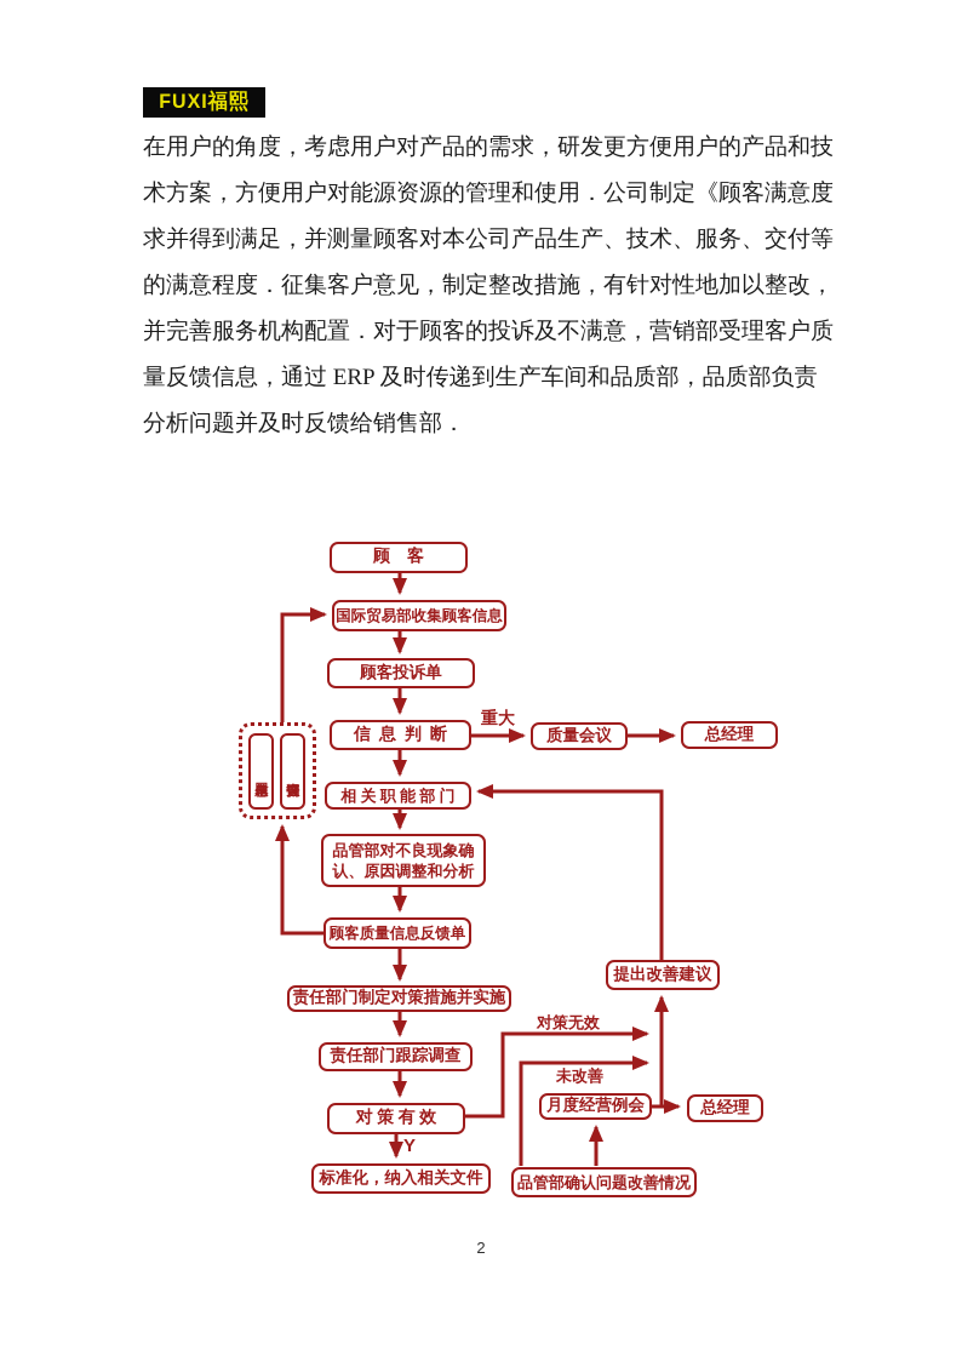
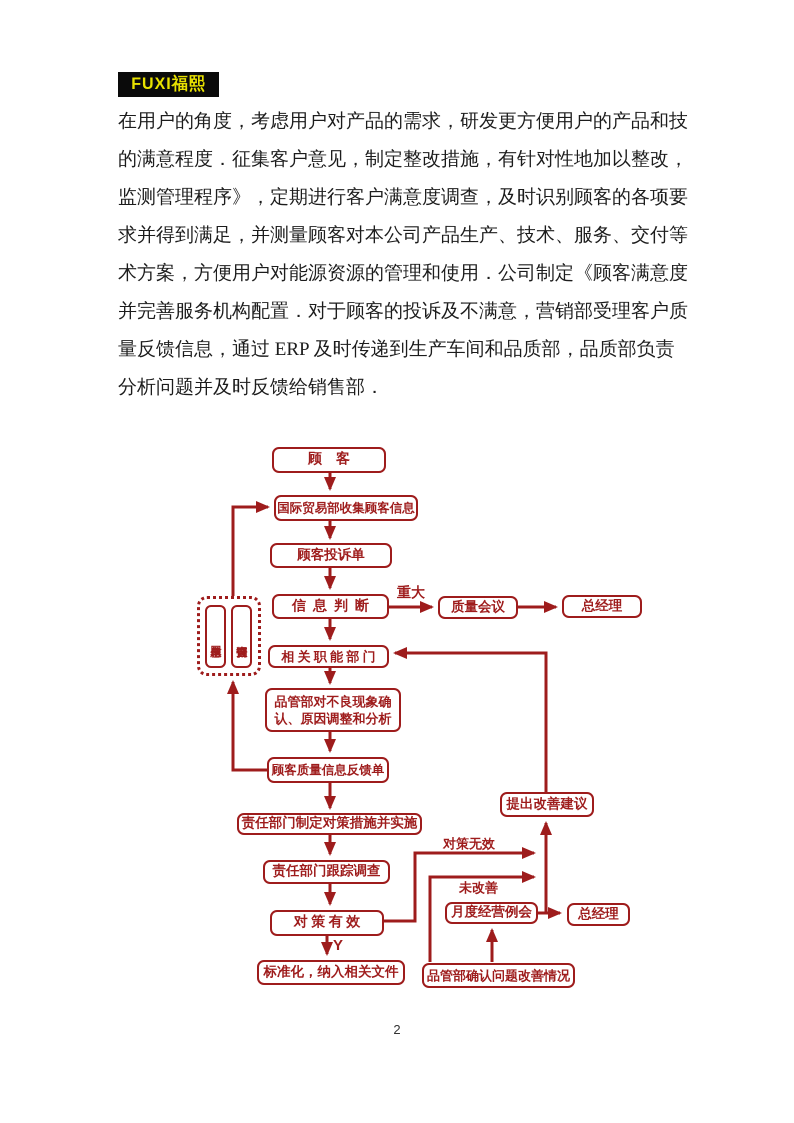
  FUXI福熙
  在用户的角度，考虑用户对产品的需求，研发更方便用户的产品和技
- 术方案，方便用户对能源资源的管理和使用．公司制定《顾客满意度
+ 的满意程度．征集客户意见，制定整改措施，有针对性地加以整改，
+ 监测管理程序》，定期进行客户满意度调查，及时识别顾客的各项要
  求并得到满足，并测量顾客对本公司产品生产、技术、服务、交付等
- 的满意程度．征集客户意见，制定整改措施，有针对性地加以整改，
+ 术方案，方便用户对能源资源的管理和使用．公司制定《顾客满意度
  并完善服务机构配置．对于顾客的投诉及不满意，营销部受理客户质
  量反馈信息，通过 ERP 及时传递到生产车间和品质部，品质部负责
  分析问题并及时反馈给销售部．
  顾 客
  国际贸易部收集顾客信息
  顾客投诉单
  信 息 判 断
  质量会议
  总经理
  相 关 职 能 部 门
  品管部对不良现象确
  认、原因调整和分析
  顾客质量信息反馈单
  责任部门制定对策措施并实施
  责任部门跟踪调查
  对 策 有 效
  标准化，纳入相关文件
  提出改善建议
  月度经营例会
  总经理
  品管部确认问题改善情况
  重大
  对策无效
  未改善
  Y
  2
